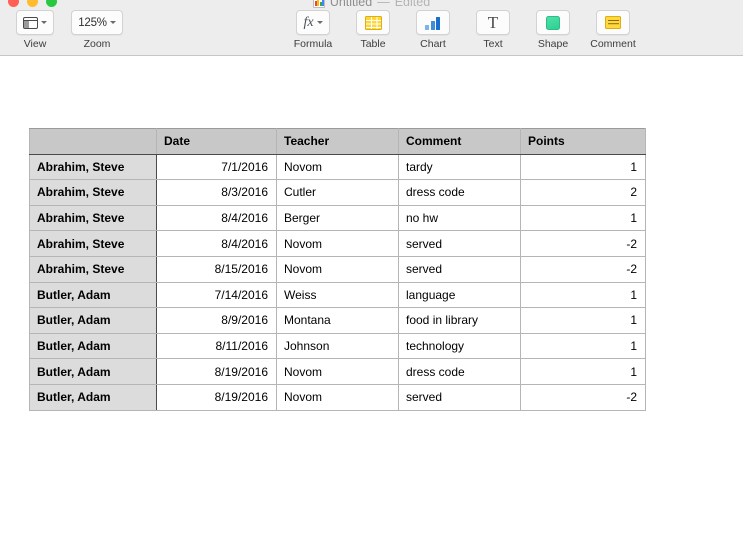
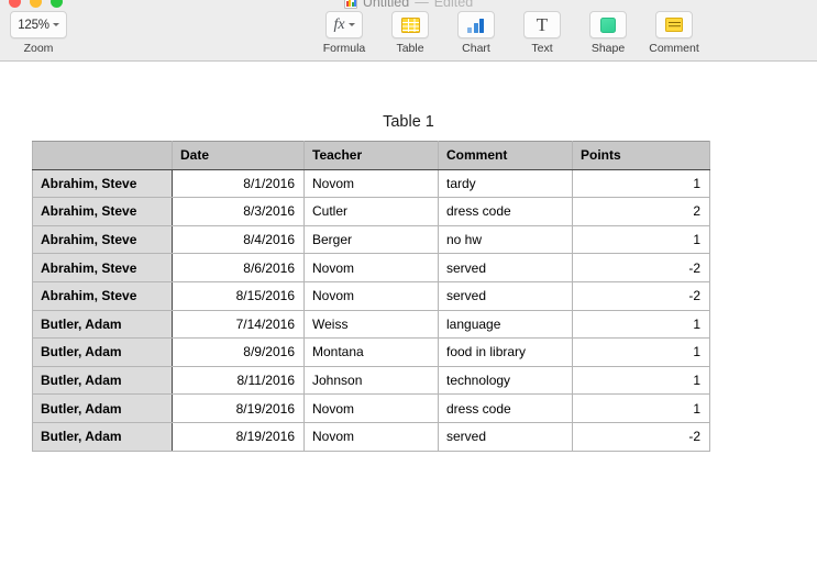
  Untitled
  —
  Edited
- View
  125%
  Zoom
  fx
  Formula
  Table
  Chart
  T
  Text
  Shape
  Comment
+ Table 1
  	Date	Teacher	Comment	Points
- Abrahim, Steve	7/1/2016	Novom	tardy	1
+ Abrahim, Steve	8/1/2016	Novom	tardy	1
  Abrahim, Steve	8/3/2016	Cutler	dress code	2
  Abrahim, Steve	8/4/2016	Berger	no hw	1
- Abrahim, Steve	8/4/2016	Novom	served	-2
+ Abrahim, Steve	8/6/2016	Novom	served	-2
  Abrahim, Steve	8/15/2016	Novom	served	-2
  Butler, Adam	7/14/2016	Weiss	language	1
  Butler, Adam	8/9/2016	Montana	food in library	1
  Butler, Adam	8/11/2016	Johnson	technology	1
  Butler, Adam	8/19/2016	Novom	dress code	1
  Butler, Adam	8/19/2016	Novom	served	-2
